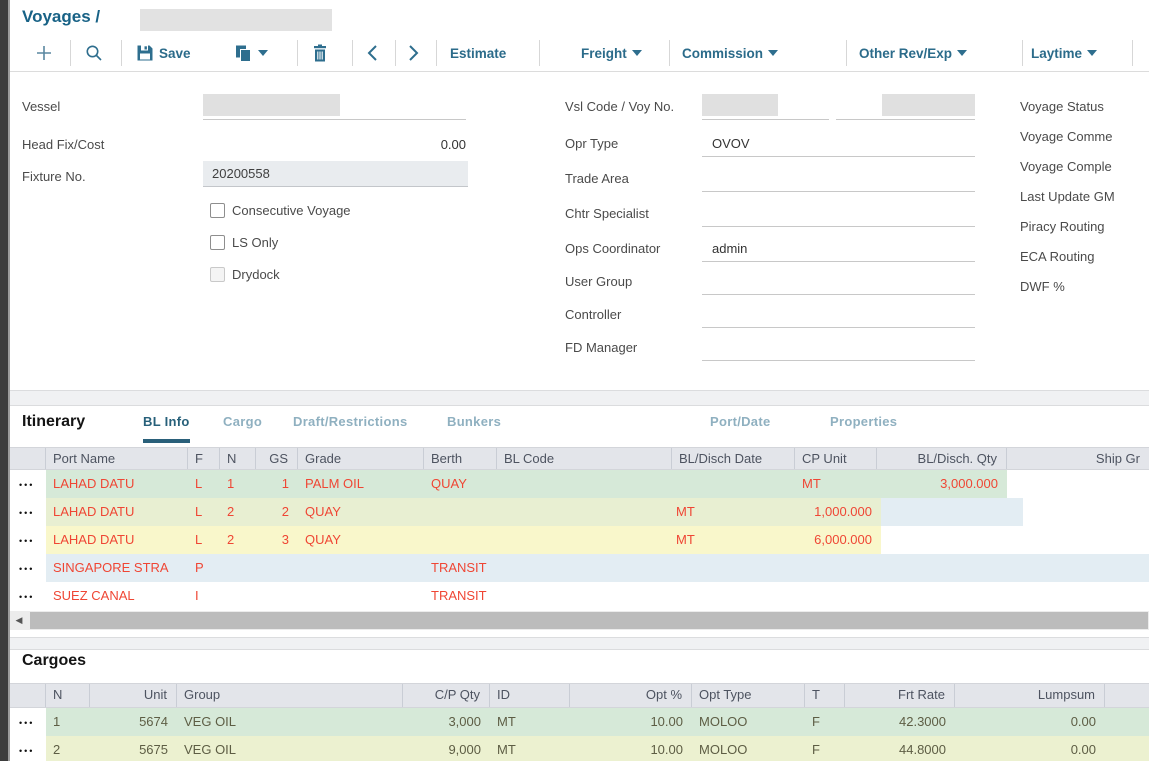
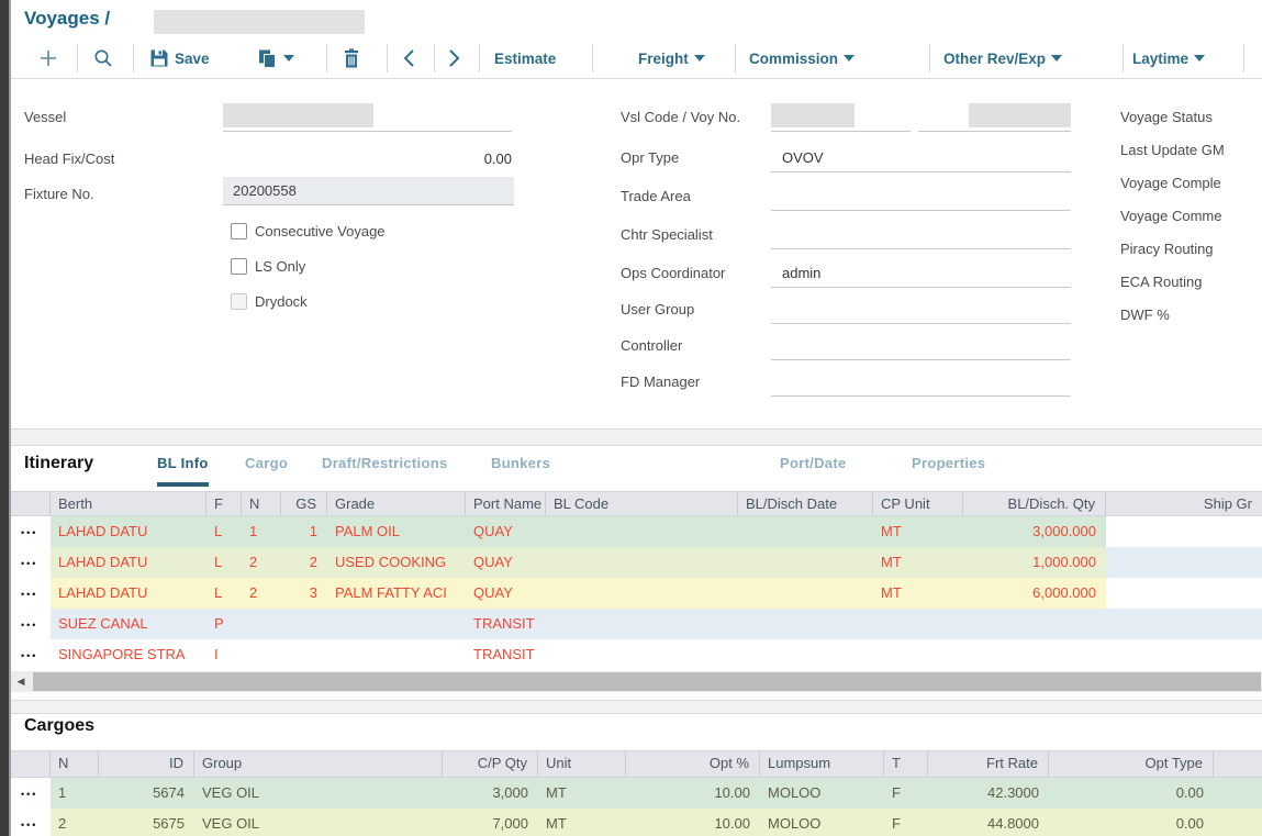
  Voyages /
  Save
  Estimate
  Freight
  Commission
  Other Rev/Exp
  Laytime
  Vessel
  Head Fix/Cost
  0.00
  Fixture No.
  20200558
  Consecutive Voyage
  LS Only
  Drydock
  Vsl Code / Voy No.
  Opr Type
  OVOV
  Trade Area
  Chtr Specialist
  Ops Coordinator
  admin
  User Group
  Controller
  FD Manager
  Voyage Status
- Voyage Comme
+ Last Update GM
  Voyage Comple
- Last Update GM
+ Voyage Comme
  Piracy Routing
  ECA Routing
  DWF %
  Itinerary
  BL Info
  Cargo
  Draft/Restrictions
  Bunkers
  Port/Date
  Properties
- Port Name
+ Berth
  F
  N
  GS
  Grade
- Berth
+ Port Name
  BL Code
  BL/Disch Date
  CP Unit
  BL/Disch. Qty
  Ship Gr
  •••
  LAHAD DATU
  L
  1
  1
  PALM OIL
  QUAY
  MT
  3,000.000
  •••
  LAHAD DATU
  L
  2
  2
+ USED COOKING
  QUAY
  MT
  1,000.000
  •••
  LAHAD DATU
  L
  2
  3
+ PALM FATTY ACI
  QUAY
  MT
  6,000.000
  •••
- SINGAPORE STRA
+ SUEZ CANAL
  P
  TRANSIT
  •••
- SUEZ CANAL
+ SINGAPORE STRA
  I
  TRANSIT
  ◀
  Cargoes
  N
- Unit
+ ID
  Group
  C/P Qty
- ID
+ Unit
  Opt %
- Opt Type
+ Lumpsum
  T
  Frt Rate
- Lumpsum
+ Opt Type
  •••
  1
  5674
  VEG OIL
  3,000
  MT
  10.00
  MOLOO
  F
  42.3000
  0.00
  •••
  2
  5675
  VEG OIL
- 9,000
+ 7,000
  MT
  10.00
  MOLOO
  F
  44.8000
  0.00
